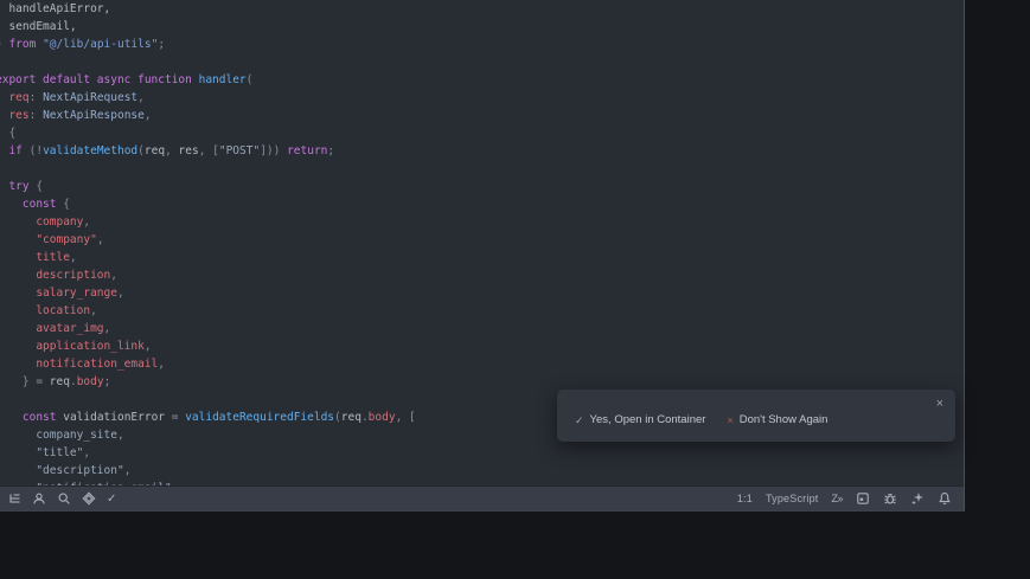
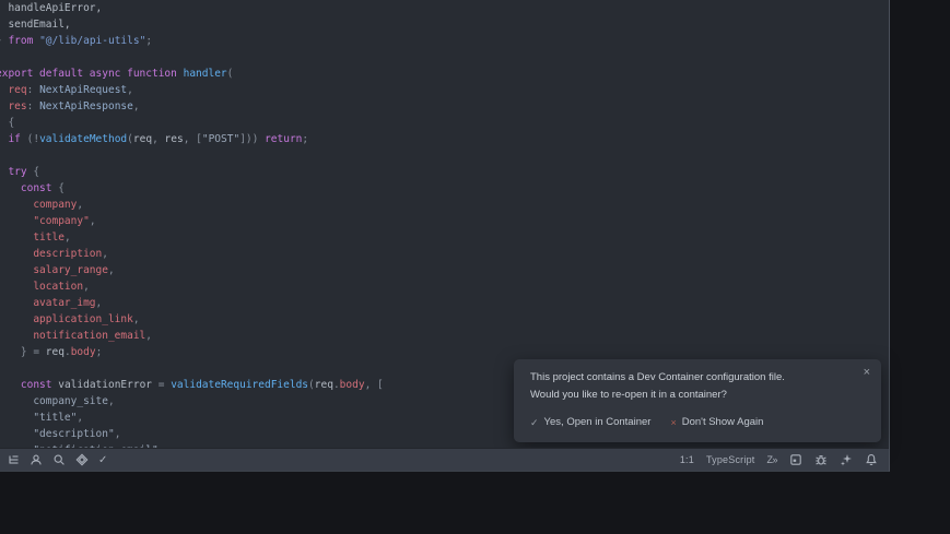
  handleApiError,
  sendEmail,
  from "@/lib/api-utils";
  xport default async function handler(
  req: NextApiRequest,
  res: NextApiResponse,
  if (!validateMethod(req, res, ["POST"])) return;
  try {
  const {
  company,
  "company",
  title,
  description,
  salary_range,
  location,
  avatar_img,
  application_link,
  notification_email,
  } = req.body;
  const validationError = validateRequiredFields(req.body, [
  company_site,
  "title",
  "description",
+ This project contains a Dev Container configuration file.
+ Would you like to re-open it in a container?
  ×
  ✓
  Yes, Open in Container
  ×
  Don't Show Again
  ✓
  1:1
  TypeScript
  Z»
